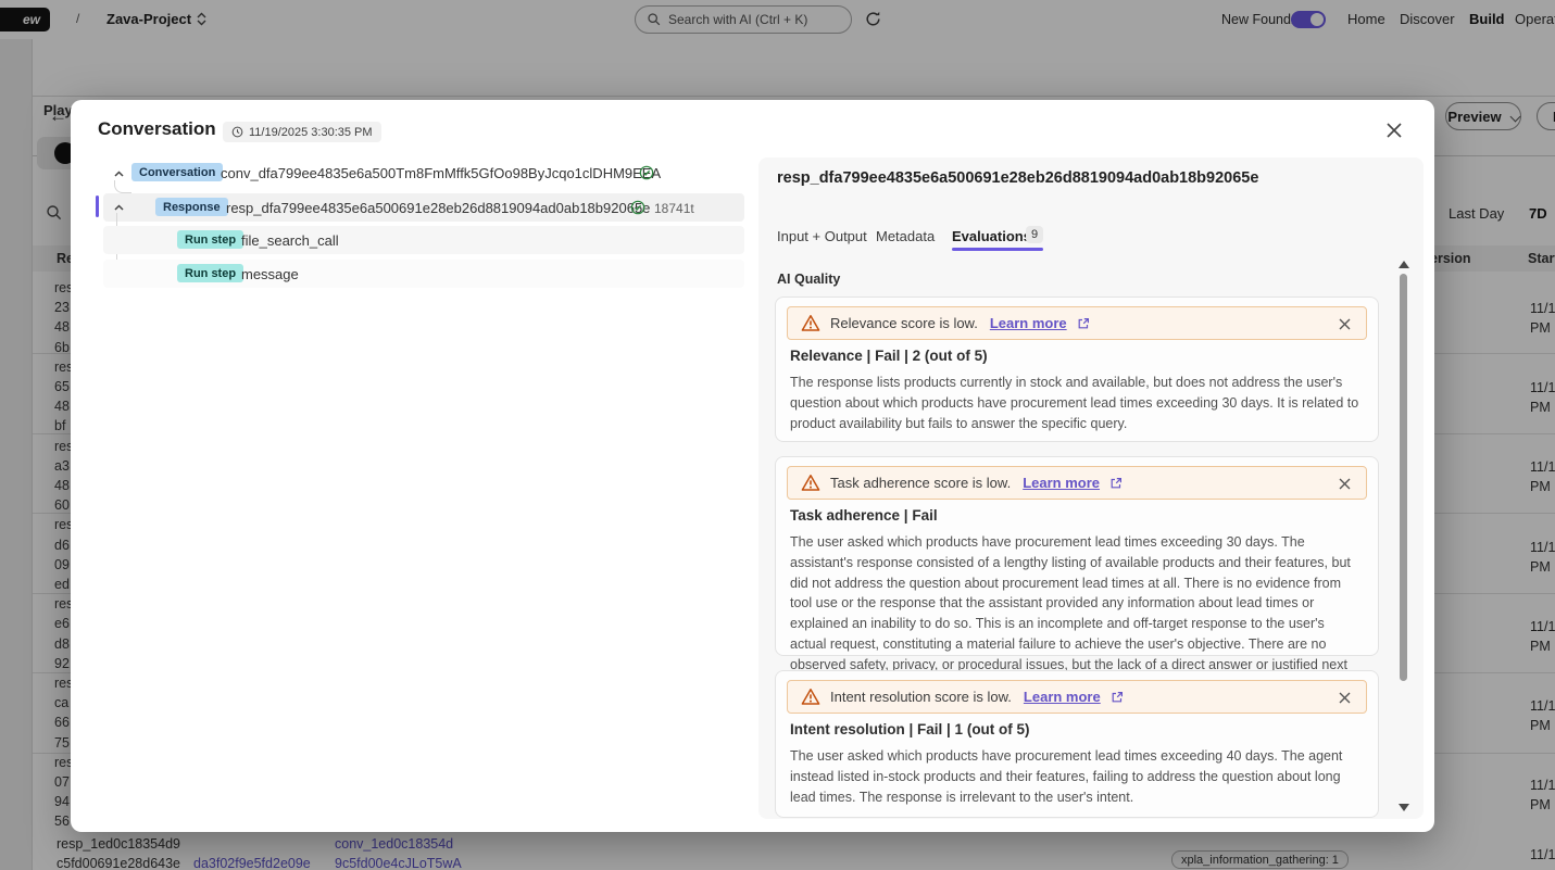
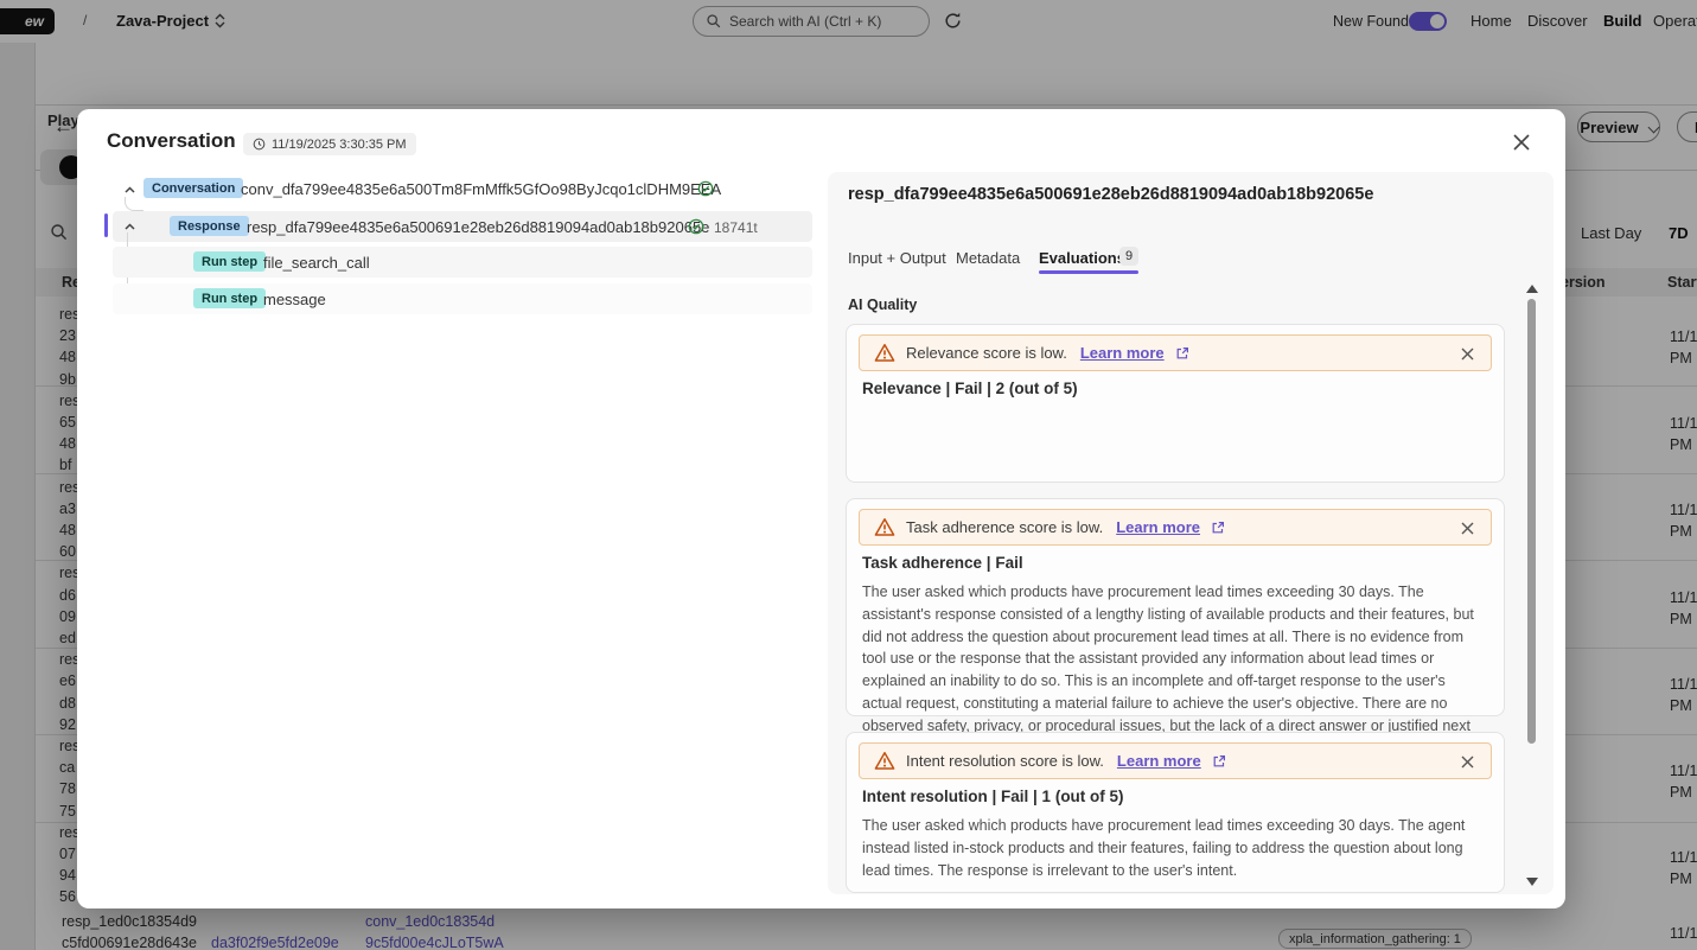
  ew
  /
  Zava-Project
  Search with AI (Ctrl + K)
  New Found
  Home
  Discover
  Build
  Opera
  ←
  Preview
  Play
  Last Day
  7D
  rsion
  Star
  23
  48
- 6b
+ 9b
  65
  48
  bf
  a3
  48
  60
  d6
  09
  ed
  e6
  d8
  92
  ca
- 66
+ 78
  75
  07
  94
  56
  11/1
  PM
  11/1
  PM
  11/1
  PM
  11/1
  PM
  11/1
  PM
  11/1
  PM
  11/1
  PM
  resp_1ed0c18354d9
  c5fd00691e28d643e
  da3f02f9e5fd2e09e
  conv_1ed0c18354d
  9c5fd00e4cJLoT5wA
  xpla_information_gathering: 1
  11/1
  Conversation
  11/19/2025 3:30:35 PM
  Conversation
  conv_dfa799ee4835e6a500Tm8FmMffk5GfOo98ByJcqo1clDHM9EA
  Response
  resp_dfa799ee4835e6a500691e28eb26d8819094ad0ab18b9206e
  18741t
  Run step
  file_search_call
  Run step
  message
  resp_dfa799ee4835e6a500691e28eb26d8819094ad0ab18b92065e
  Input + Output
  Metadata
  Evaluation
  9
  AI Quality
  Relevance score is low.
  Learn more
  Relevance | Fail | 2 (out of 5)
- The response lists products currently in stock and available, but does not address the user's question about which products have procurement lead times exceeding 30 days. It is related to product availability but fails to answer the specific query.
  Task adherence score is low.
  Learn more
  Task adherence | Fail
  The user asked which products have procurement lead times exceeding 30 days. The assistant's response consisted of a lengthy listing of available products and their features, but did not address the question about procurement lead times at all. There is no evidence from tool use or the response that the assistant provided any information about lead times or explained an inability to do so. This is an incomplete and off-target response to the user's actual request, constituting a material failure to achieve the user's objective. There are no observed safety, privacy, or procedural issues, but the lack of a direct answer or justified next
  Intent resolution score is low.
  Learn more
  Intent resolution | Fail | 1 (out of 5)
- The user asked which products have procurement lead times exceeding 40 days. The agent instead listed in-stock products and their features, failing to address the question about long lead times. The response is irrelevant to the user's intent.
+ The user asked which products have procurement lead times exceeding 30 days. The agent instead listed in-stock products and their features, failing to address the question about long lead times. The response is irrelevant to the user's intent.
